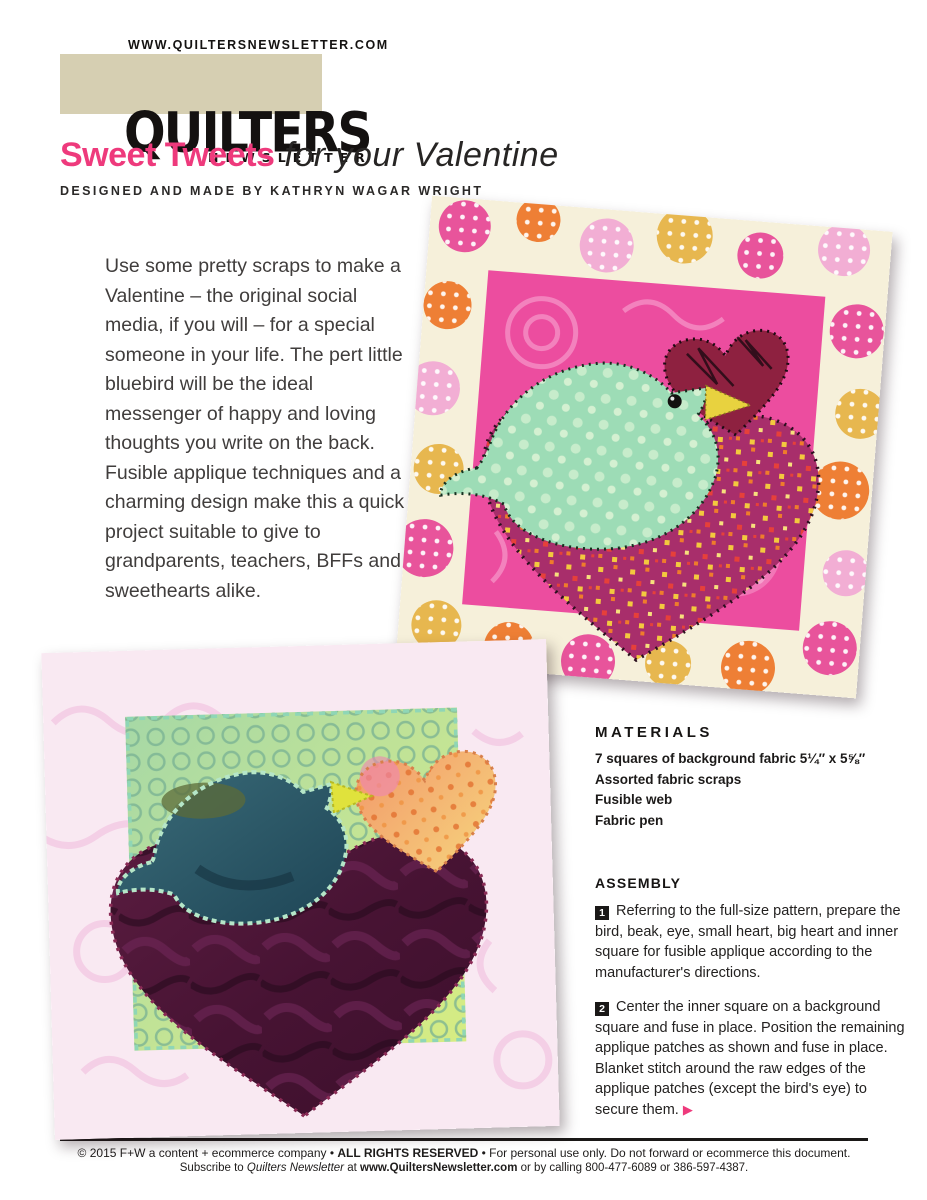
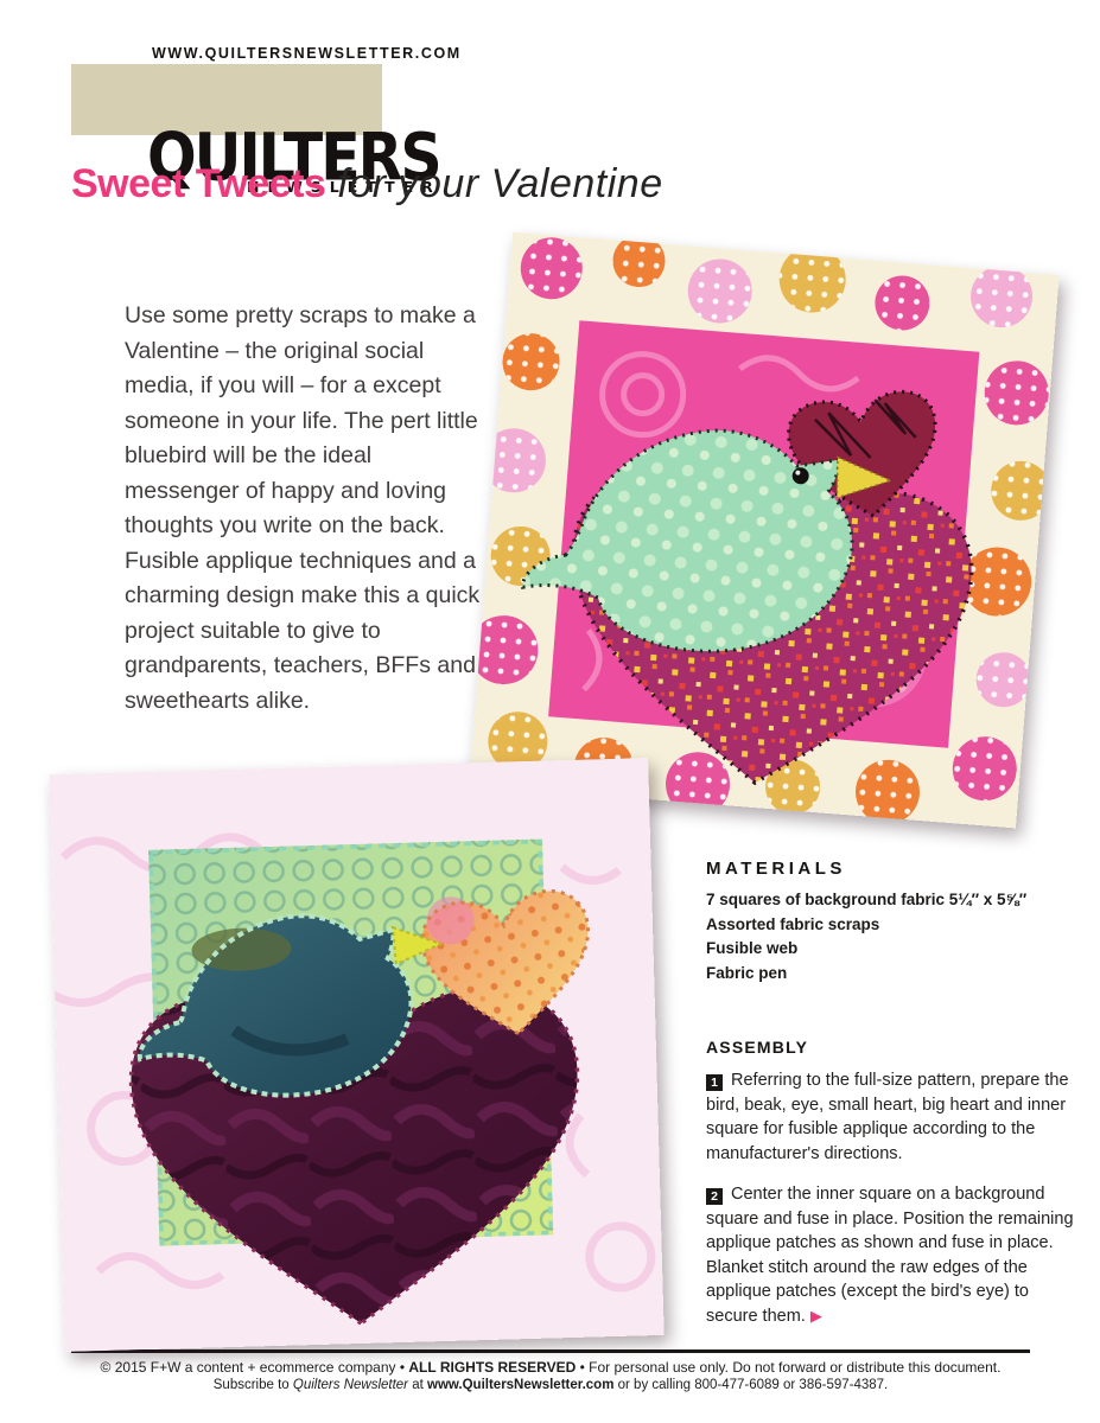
  WWW.QUILTERSNEWSLETTER.COM
  QUILTERS
  NEWSLETTER
  Sweet Tweets for your Valentine
- DESIGNED AND MADE BY KATHRYN WAGAR WRIGHT
- Use some pretty scraps to make a Valentine – the original social media, if you will – for a special someone in your life. The pert little bluebird will be the ideal messenger of happy and loving thoughts you write on the back. Fusible applique techniques and a charming design make this a quick project suitable to give to grandparents, teachers, BFFs and sweethearts alike.
+ Use some pretty scraps to make a Valentine – the original social media, if you will – for a except someone in your life. The pert little bluebird will be the ideal messenger of happy and loving thoughts you write on the back. Fusible applique techniques and a charming design make this a quick project suitable to give to grandparents, teachers, BFFs and sweethearts alike.
  MATERIALS
  7 squares of background fabric 5¼″ x 5⅝″
  Assorted fabric scraps
  Fusible web
  Fabric pen
  ASSEMBLY
  1 Referring to the full-size pattern, prepare the bird, beak, eye, small heart, big heart and inner square for fusible applique according to the manufacturer's directions.
  2 Center the inner square on a background square and fuse in place. Position the remaining applique patches as shown and fuse in place. Blanket stitch around the raw edges of the applique patches (except the bird's eye) to secure them. ▶
- © 2015 F+W a content + ecommerce company • ALL RIGHTS RESERVED • For personal use only. Do not forward or ecommerce this document.
+ © 2015 F+W a content + ecommerce company • ALL RIGHTS RESERVED • For personal use only. Do not forward or distribute this document.
  Subscribe to Quilters Newsletter at www.QuiltersNewsletter.com or by calling 800-477-6089 or 386-597-4387.
